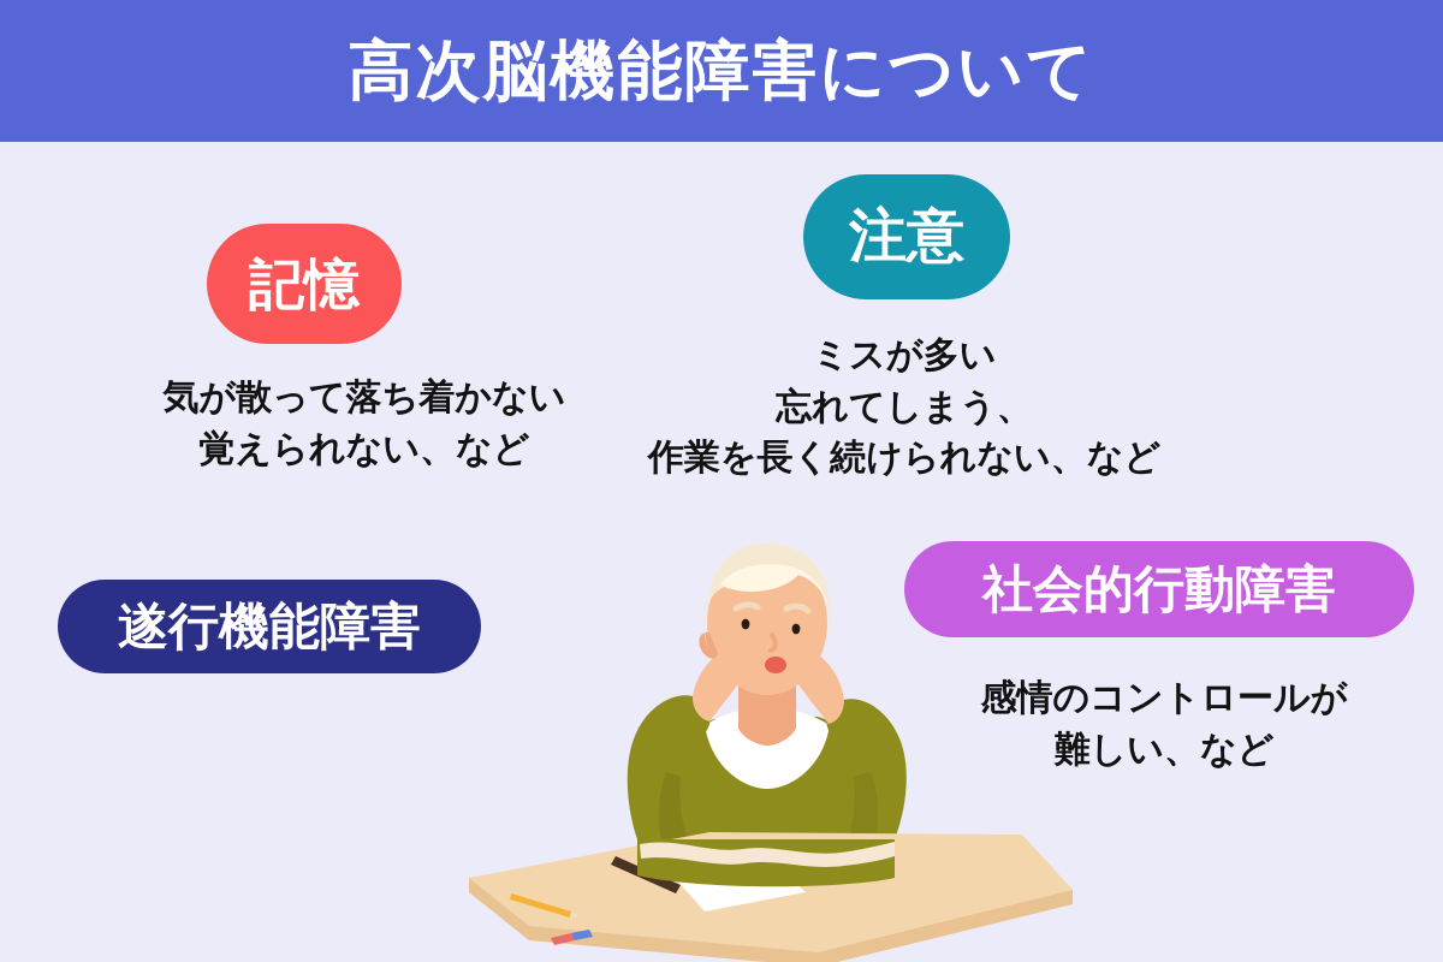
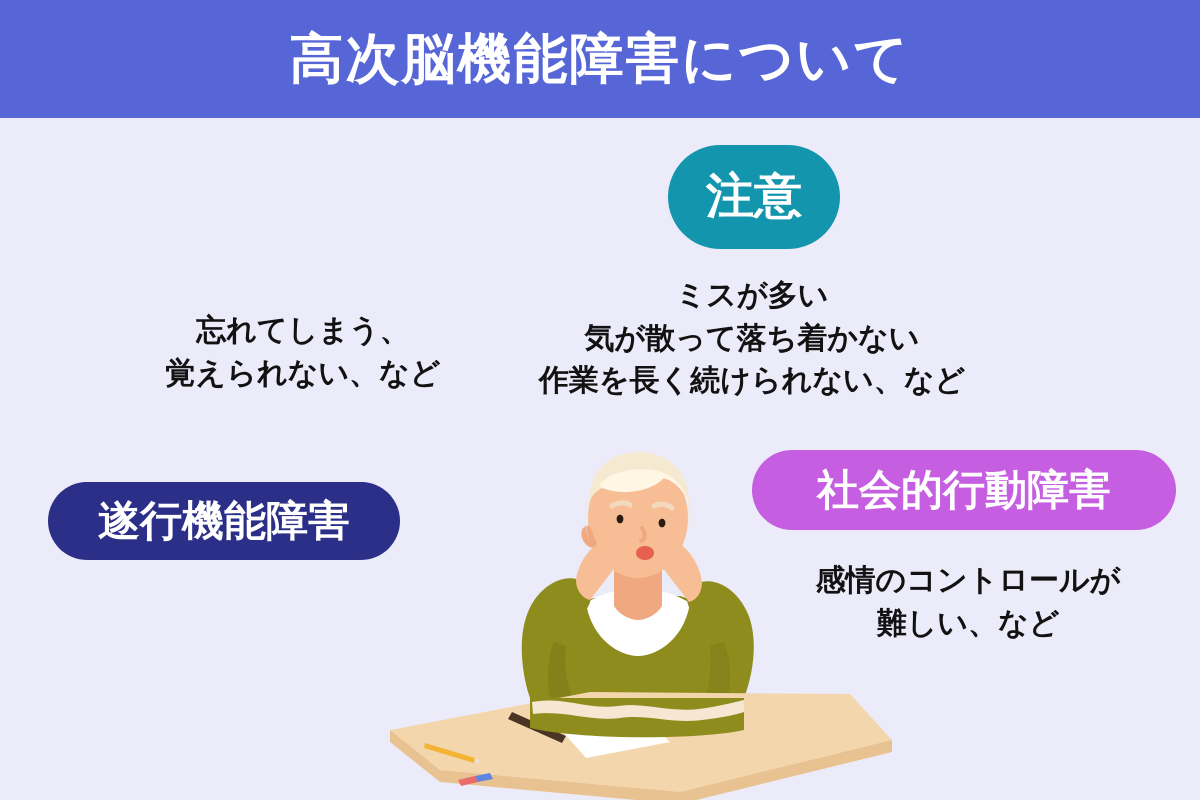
  高次脳機能障害について
- 記憶
- 気が散って落ち着かない
+ 忘れてしまう、
  覚えられない、など
  注意
  ミスが多い
- 忘れてしまう、
+ 気が散って落ち着かない
  作業を長く続けられない、など
  遂行機能障害
  社会的行動障害
  感情のコントロールが
  難しい、など
